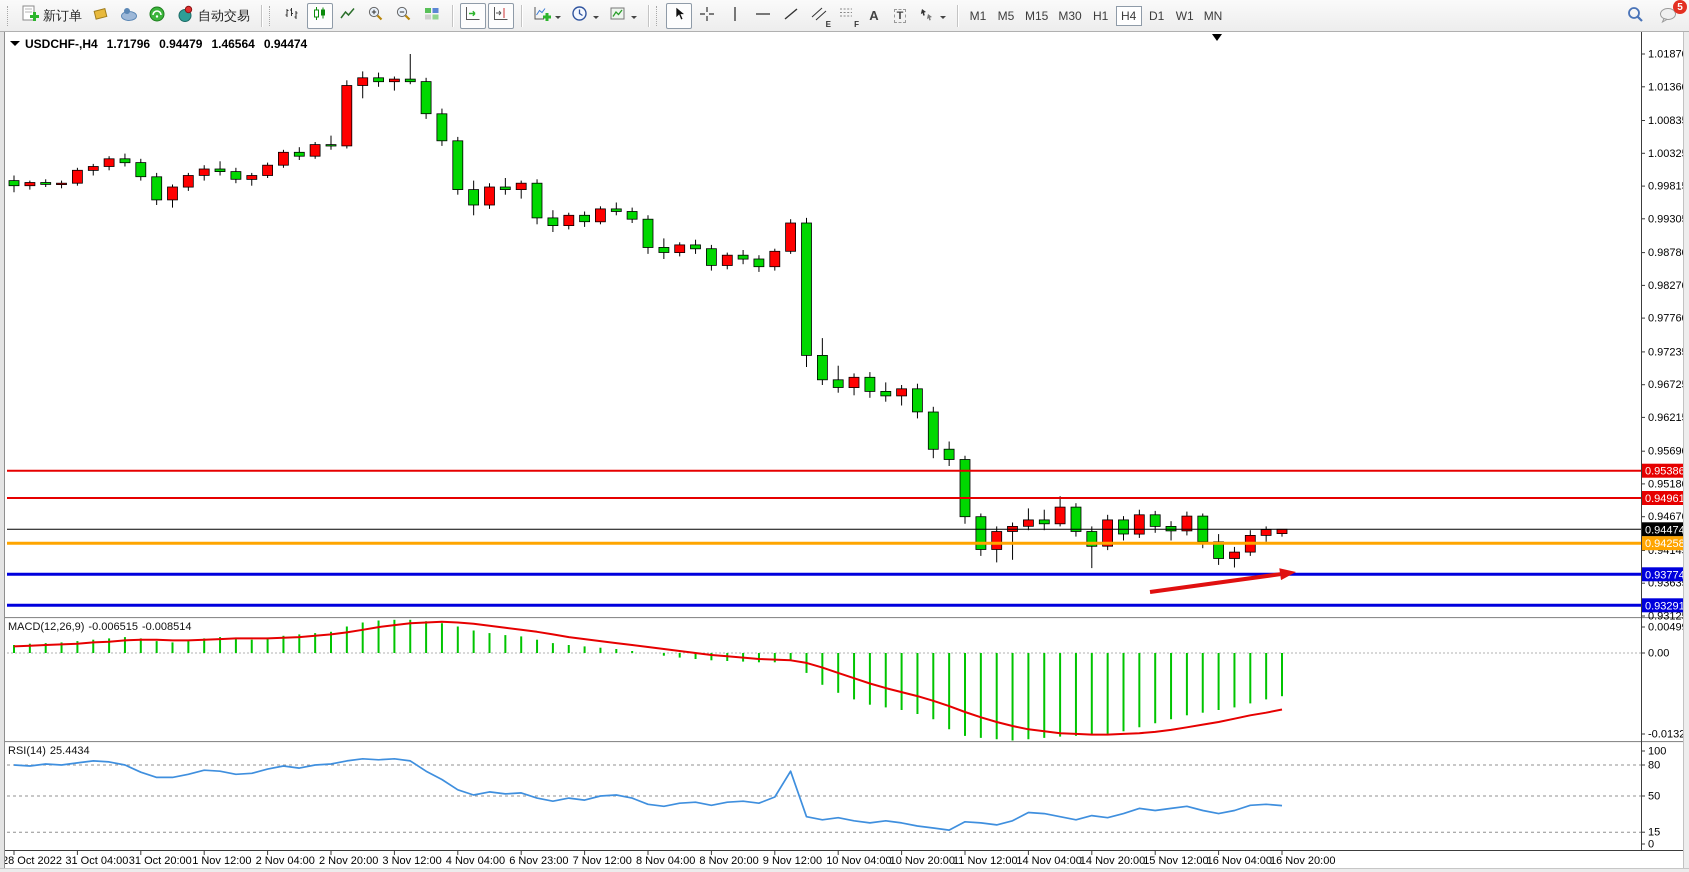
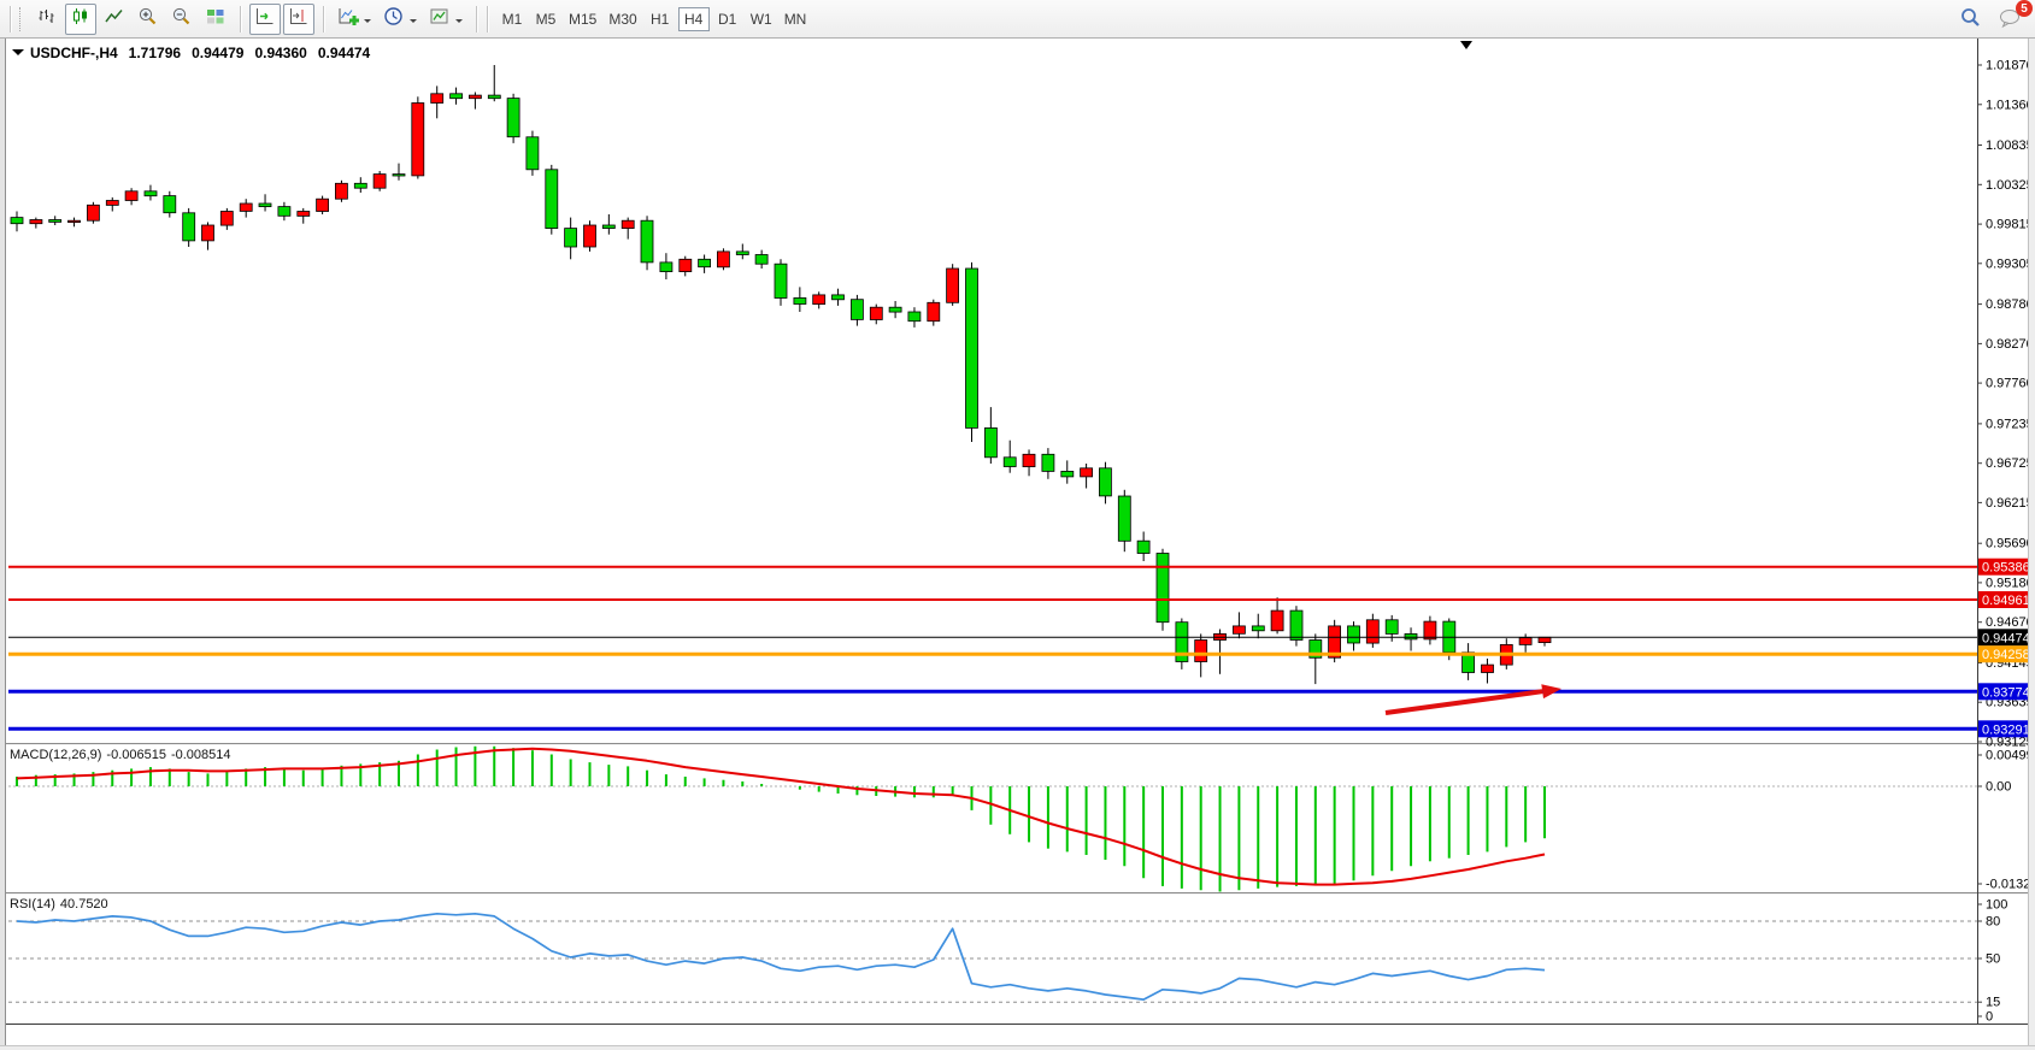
- 新订单
- 自动交易
- E
- F
- A
- T
  M1
  M5
  M15
  M30
  H1
  H4
  D1
  W1
  MN
  5
  1.0187
  1.0136
  1.0083
  1.0032
  0.9981
  0.9930
  0.9878
  0.9827
  0.9776
  0.9723
  0.9672
  0.9621
  0.9569
  0.9518
  0.9467
  0.9414
  0.9363
  0.9312
  0.95386
  0.94961
  0.94474
  0.94258
  0.93774
  0.93291
  0.0049
  0.00
  100
  80
  50
  15
  0
- 28 Oct 2022
- 31 Oct 04:00
- 31 Oct 20:00
- 1 Nov 12:00
- 2 Nov 04:00
- 2 Nov 20:00
- 3 Nov 12:00
- 4 Nov 04:00
- 6 Nov 23:00
- 7 Nov 12:00
- 8 Nov 04:00
- 8 Nov 20:00
- 9 Nov 12:00
- 10 Nov 04:00
- 10 Nov 20:00
- 11 Nov 12:00
- 14 Nov 04:00
- 14 Nov 20:00
- 15 Nov 12:00
- 16 Nov 04:00
- 16 Nov 20:00
  USDCHF-,H4
  1.71796
  0.94479
- 1.46564
+ 0.94360
  0.94474
  MACD(12,26,9) -0.006515 -0.008514
- RSI(14) 25.4434
+ RSI(14) 40.7520
